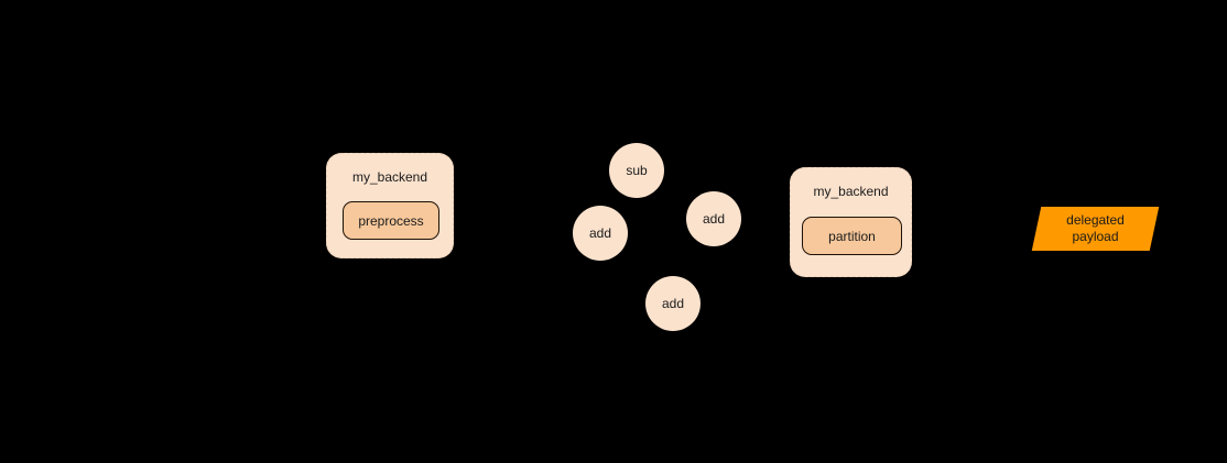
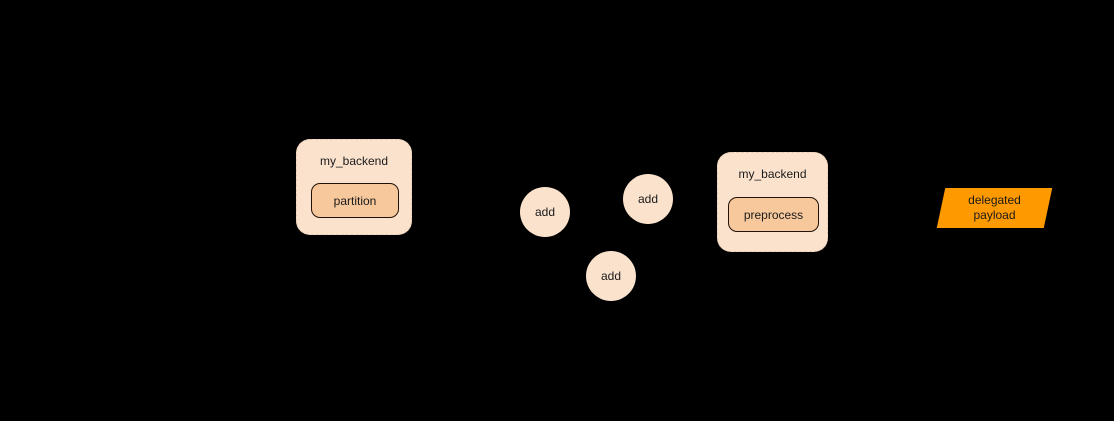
  my_backend
- preprocess
+ partition
  my_backend
- partition
+ preprocess
- sub
  add
  add
  add
  delegated
  payload
